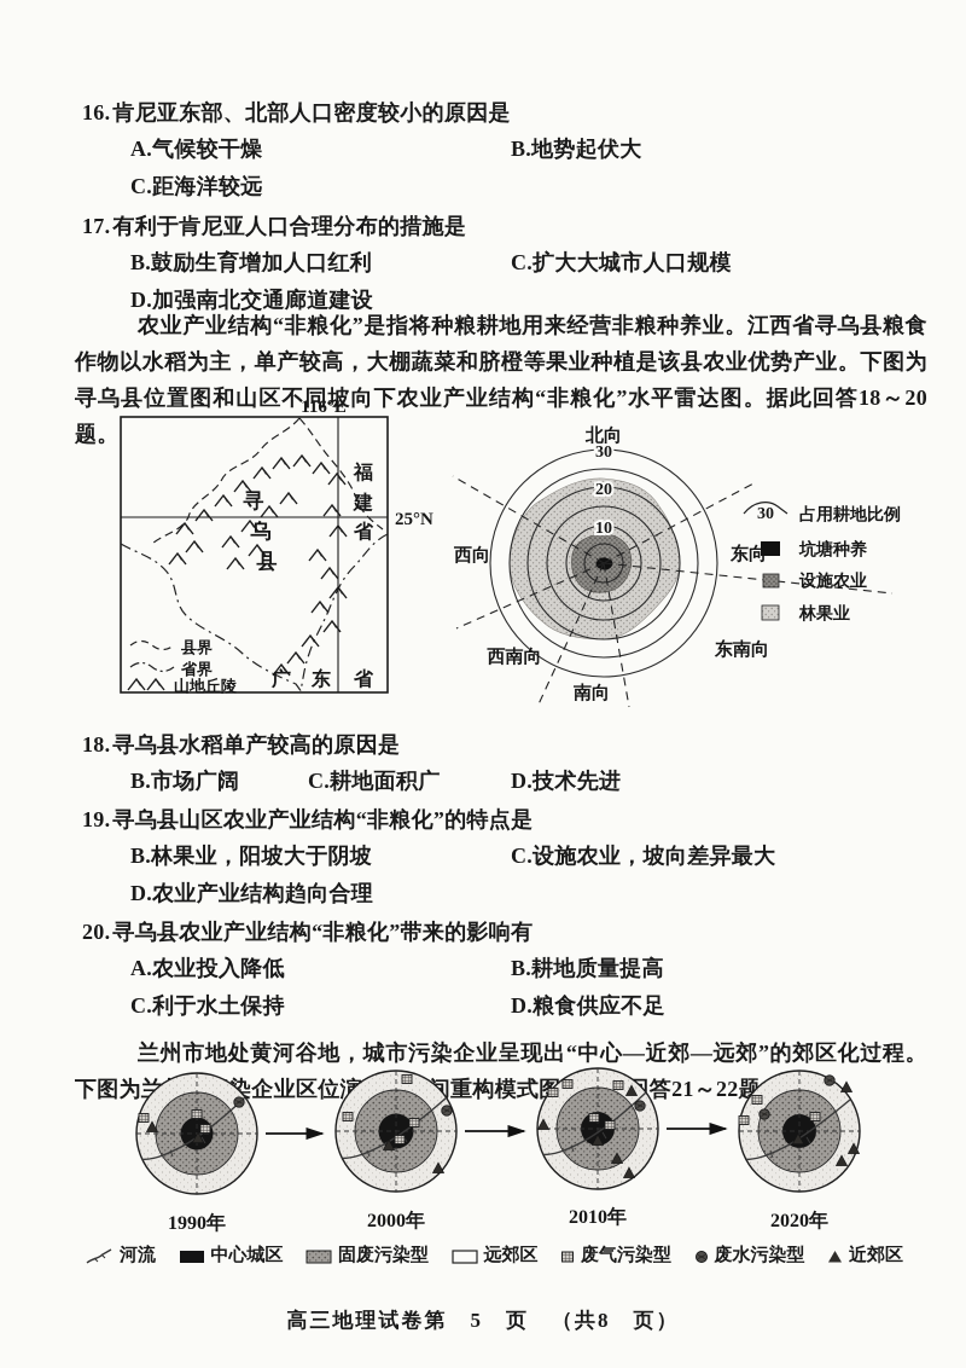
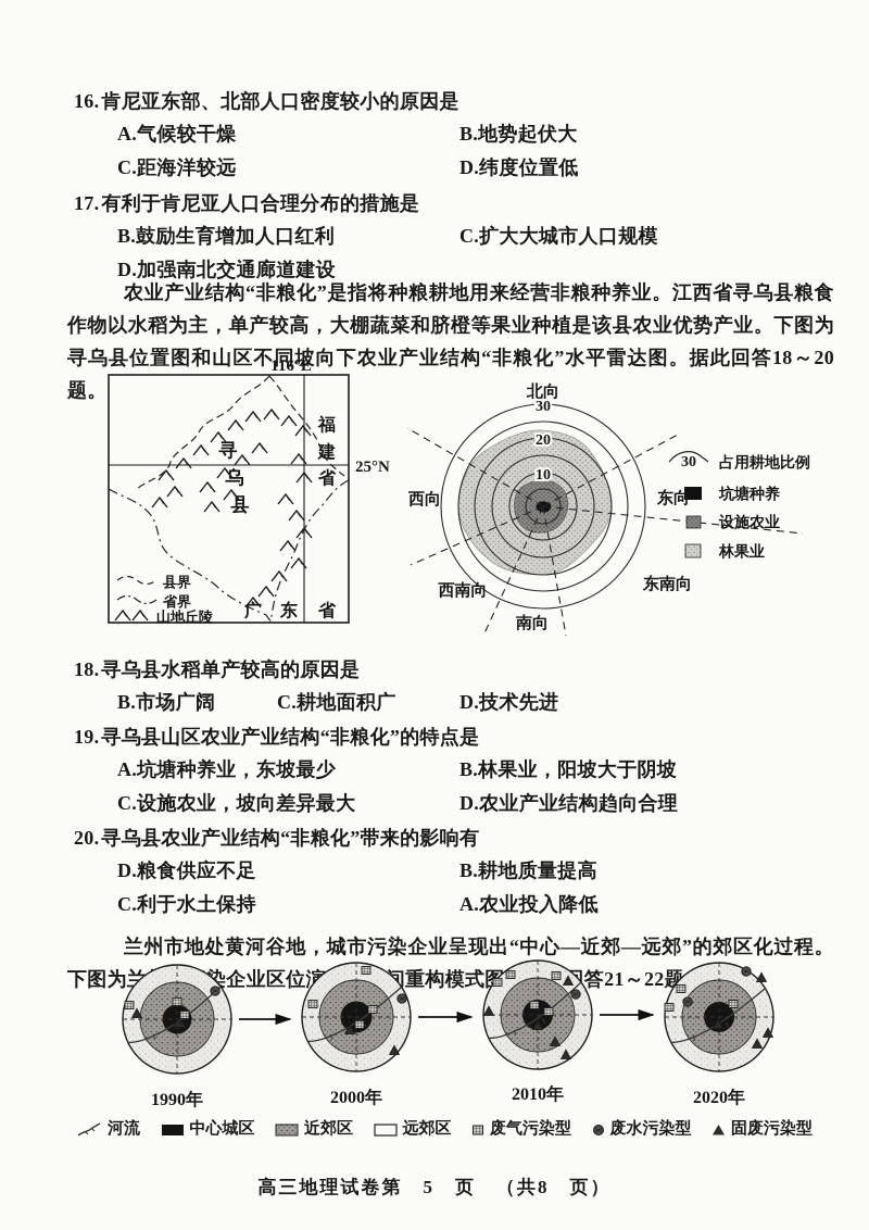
  16.肯尼亚东部、北部人口密度较小的原因是
  A.气候较干燥
  B.地势起伏大
  C.距海洋较远
+ D.纬度位置低
  17.有利于肯尼亚人口合理分布的措施是
  B.鼓励生育增加人口红利
  C.扩大大城市人口规模
  D.加强南北交通廊道建设
  农业产业结构“非粮化”是指将种粮耕地用来经营非粮种养业。江西省寻乌县粮食作物以水稻为主，单产较高，大棚蔬菜和脐橙等果业种植是该县农业优势产业。下图为寻乌县位置图和山区不同坡向下农业产业结构“非粮化”水平雷达图。据此回答18～20题。
  116°E
  25°N
  寻
  乌
  县
  福
  建
  省
  广
  东
  省
  县界
  省界
  山地丘陵
  10
  20
  30
  北向
  东向
  东南向
  南向
  西南向
  西向
  30
  占用耕地比例
  坑塘种养
  设施农业
  林果业
  18.寻乌县水稻单产较高的原因是
  B.市场广阔
  C.耕地面积广
  D.技术先进
  19.寻乌县山区农业产业结构“非粮化”的特点是
+ A.坑塘种养业，东坡最少
  B.林果业，阳坡大于阴坡
  C.设施农业，坡向差异最大
  D.农业产业结构趋向合理
  20.寻乌县农业产业结构“非粮化”带来的影响有
- A.农业投入降低
+ D.粮食供应不足
  B.耕地质量提高
  C.利于水土保持
- D.粮食供应不足
+ A.农业投入降低
  兰州市地处黄河谷地，城市污染企业呈现出“中心—近郊—远郊”的郊区化过程。下图为兰染企业区位演重构模式答21～22题
  1990年
  2000年
  2010年
  2020年
  河流
  中心城区
- 固废污染型
+ 近郊区
  远郊区
  废气污染型
  废水污染型
- 近郊区
+ 固废污染型
  高三地理试卷第 5 页 （共8 页）
